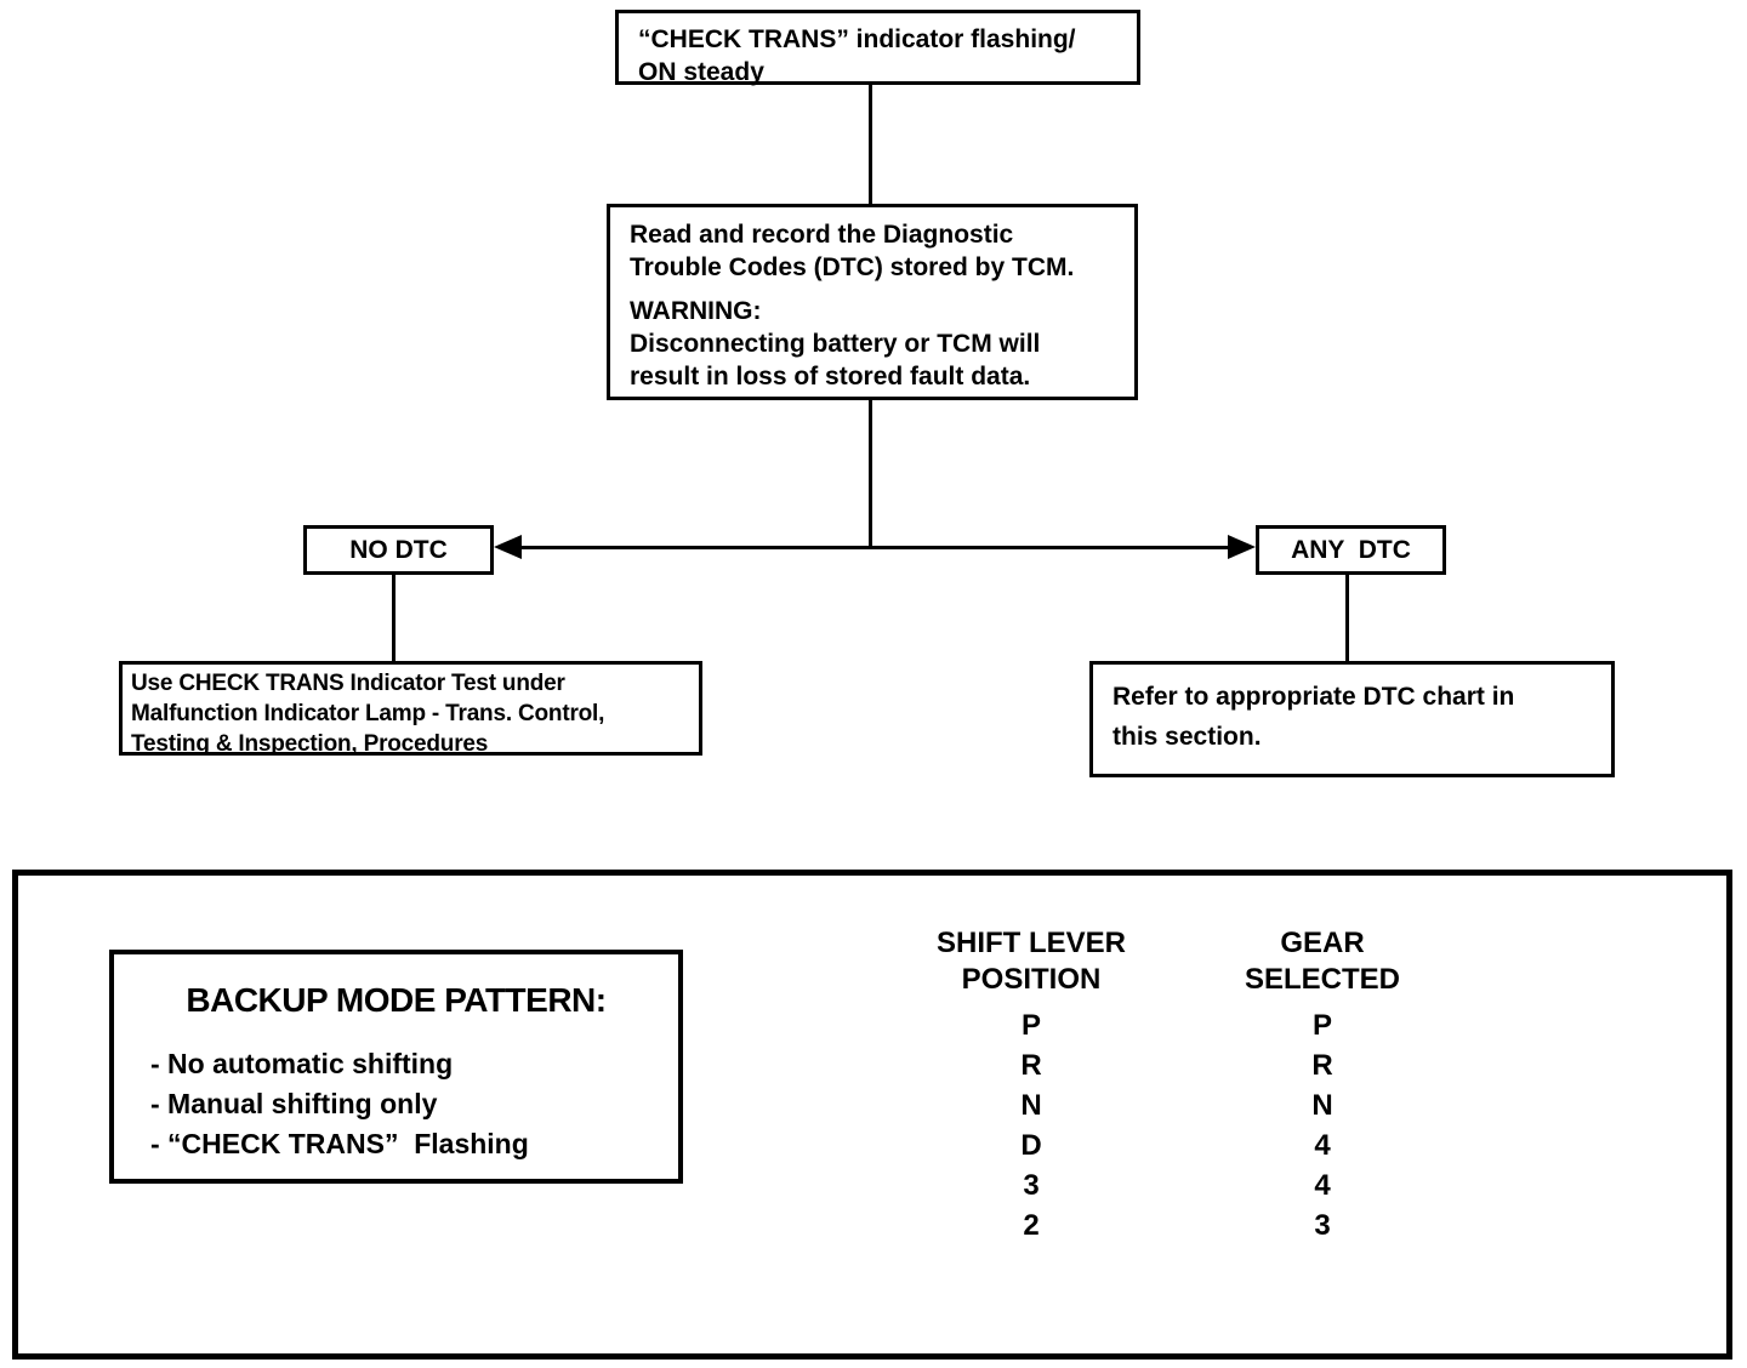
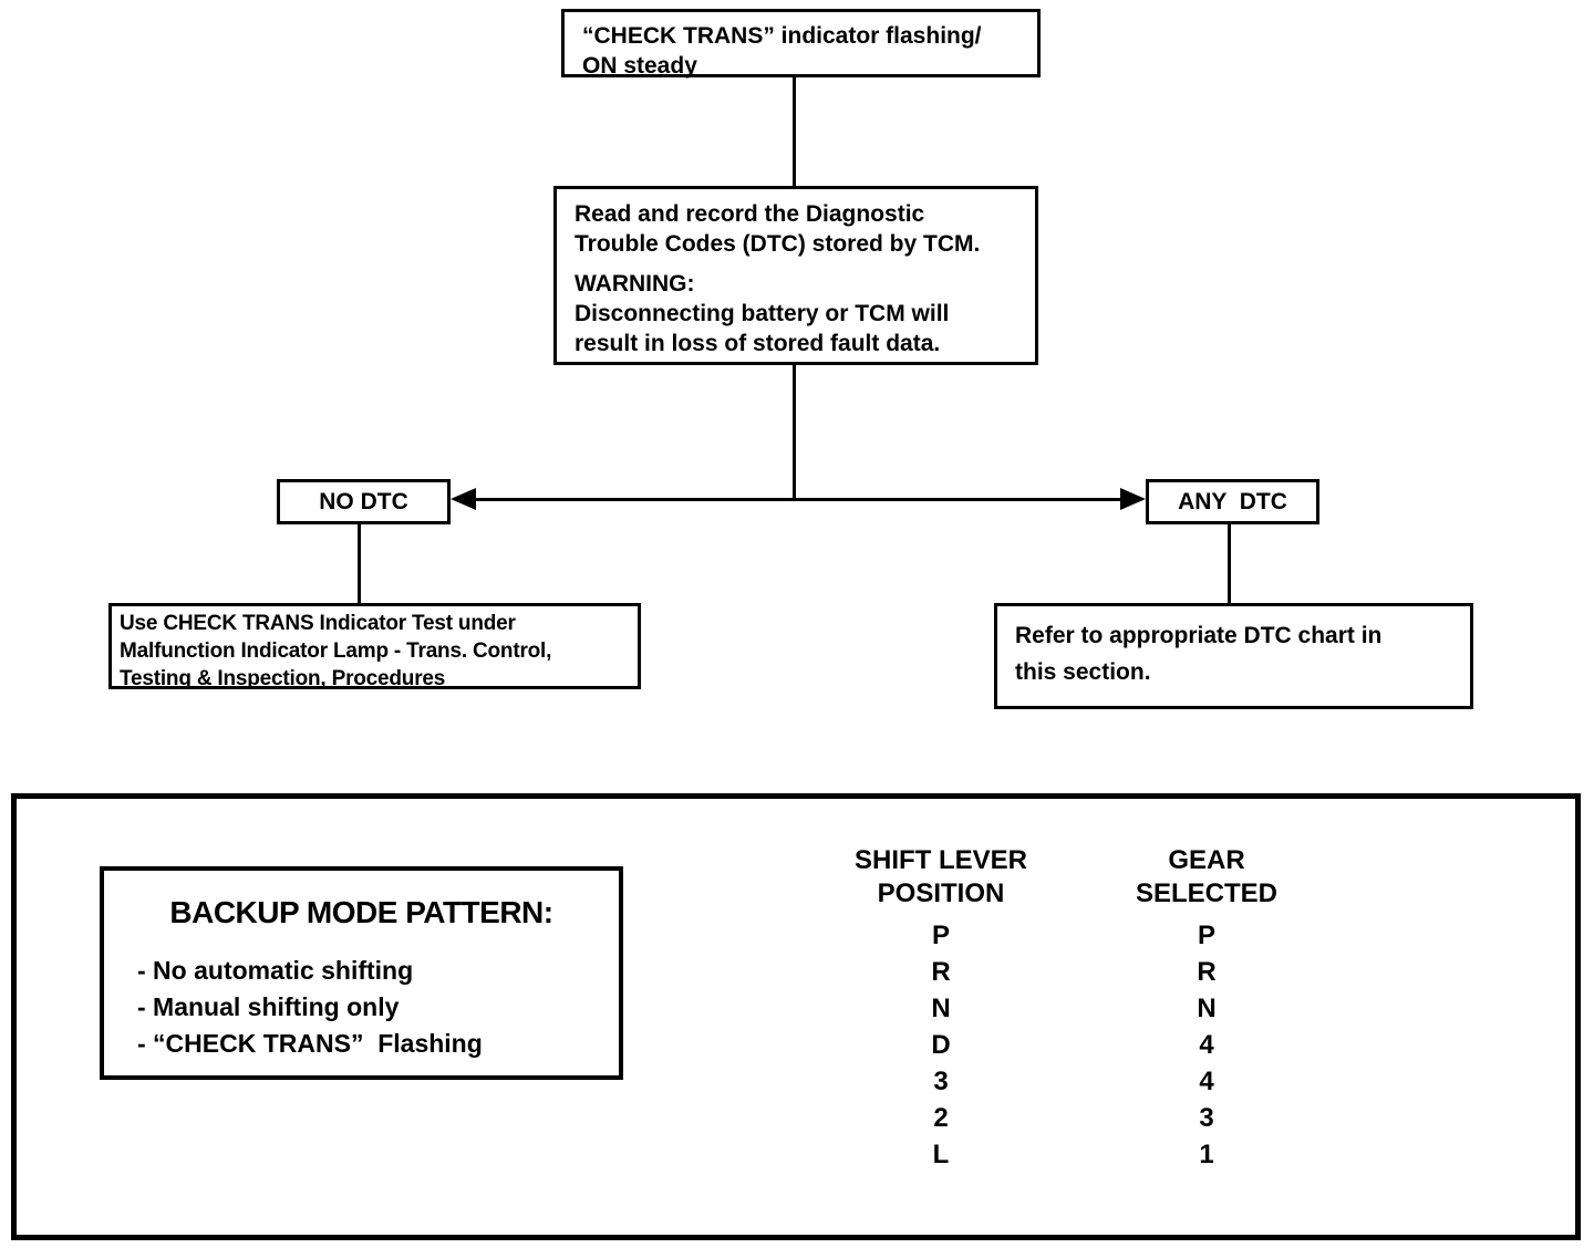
  “CHECK TRANS” indicator flashing/
  ON steady
  Read and record the Diagnostic
  Trouble Codes (DTC) stored by TCM.
  WARNING:
  Disconnecting battery or TCM will
  result in loss of stored fault data.
  NO DTC
  ANY DTC
  Use CHECK TRANS Indicator Test under
  Malfunction Indicator Lamp - Trans. Control,
  Testing & Inspection, Procedures
  Refer to appropriate DTC chart in
  this section.
  BACKUP MODE PATTERN:
  - No automatic shifting
  - Manual shifting only
  - “CHECK TRANS” Flashing
  SHIFT LEVER
  POSITION
  GEAR
  SELECTED
  P
  P
  R
  R
  N
  N
  D
  4
  3
  4
  2
  3
+ L
+ 1
